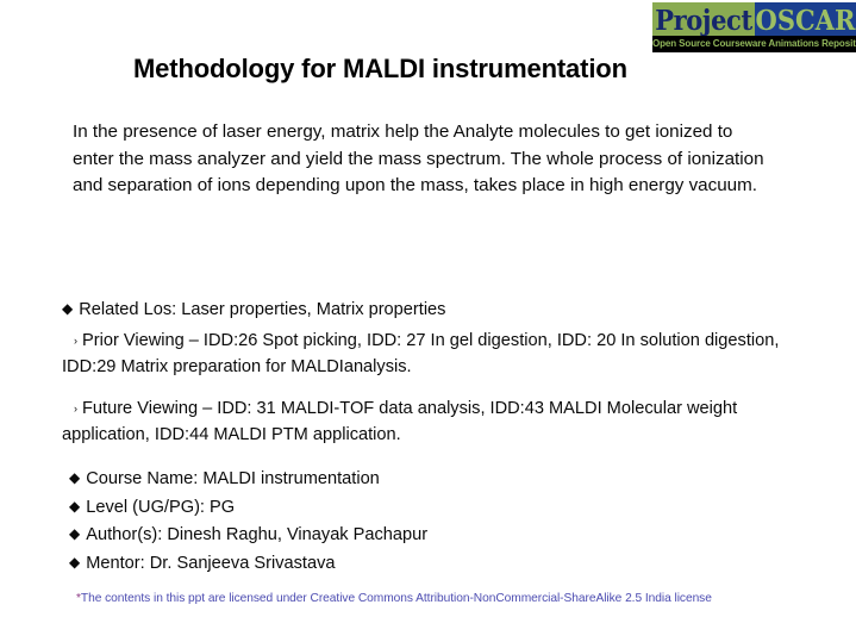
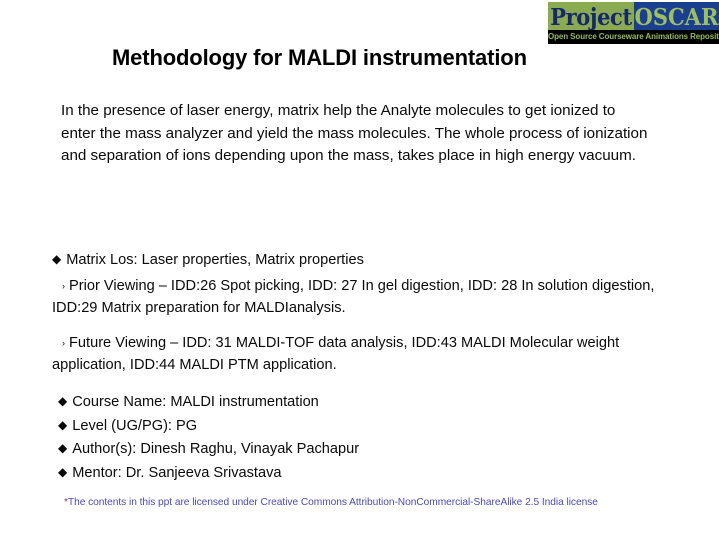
  Project
  OSCAR
  Open Source Courseware Animations Reposit
  Methodology for MALDI instrumentation
- In the presence of laser energy, matrix help the Analyte molecules to get ionized to enter the mass analyzer and yield the mass spectrum. The whole process of ionization and separation of ions depending upon the mass, takes place in high energy vacuum.
+ In the presence of laser energy, matrix help the Analyte molecules to get ionized to enter the mass analyzer and yield the mass molecules. The whole process of ionization and separation of ions depending upon the mass, takes place in high energy vacuum.
- ◆ Related Los: Laser properties, Matrix properties
+ ◆ Matrix Los: Laser properties, Matrix properties
- › Prior Viewing – IDD:26 Spot picking, IDD: 27 In gel digestion, IDD: 20 In solution digestion, IDD:29 Matrix preparation for MALDIanalysis.
+ › Prior Viewing – IDD:26 Spot picking, IDD: 27 In gel digestion, IDD: 28 In solution digestion, IDD:29 Matrix preparation for MALDIanalysis.
  › Future Viewing – IDD: 31 MALDI-TOF data analysis, IDD:43 MALDI Molecular weight application, IDD:44 MALDI PTM application.
  ◆ Course Name: MALDI instrumentation
  ◆ Level (UG/PG): PG
  ◆ Author(s): Dinesh Raghu, Vinayak Pachapur
  ◆ Mentor: Dr. Sanjeeva Srivastava
  *The contents in this ppt are licensed under Creative Commons Attribution-NonCommercial-ShareAlike 2.5 India license
